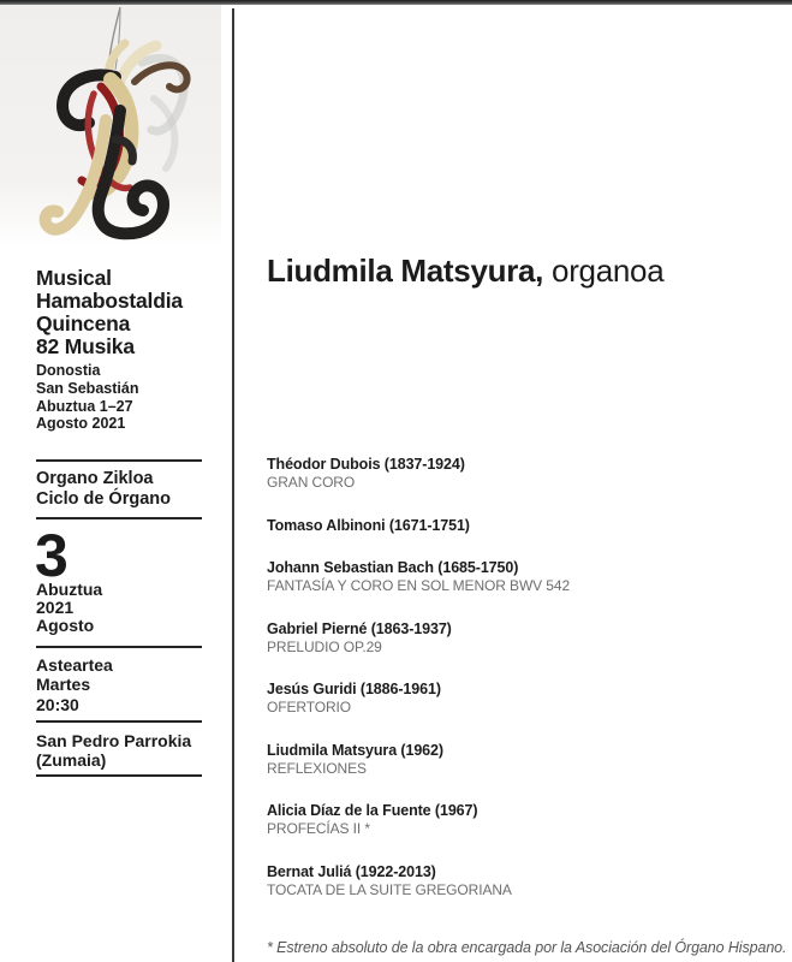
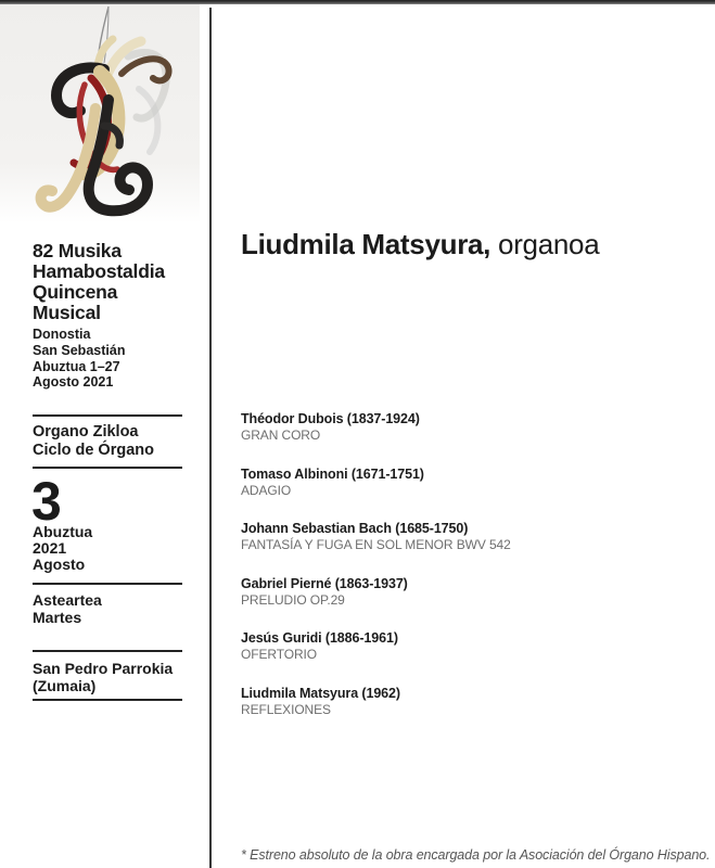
- Musical
+ 82 Musika
  Hamabostaldia
  Quincena
- 82 Musika
+ Musical
  Donostia
  San Sebastián
  Abuztua 1–27
  Agosto 2021
  Organo Zikloa
  Ciclo de Órgano
  3
  Abuztua
  2021
  Agosto
  Asteartea
  Martes
- 20:30
  San Pedro Parrokia
  (Zumaia)
  Liudmila Matsyura, organoa
  Théodor Dubois (1837-1924)
  GRAN CORO
  Tomaso Albinoni (1671-1751)
+ ADAGIO
  Johann Sebastian Bach (1685-1750)
- FANTASÍA Y CORO EN SOL MENOR BWV 542
+ FANTASÍA Y FUGA EN SOL MENOR BWV 542
  Gabriel Pierné (1863-1937)
  PRELUDIO OP.29
  Jesús Guridi (1886-1961)
  OFERTORIO
  Liudmila Matsyura (1962)
  REFLEXIONES
- Alicia Díaz de la Fuente (1967)
- PROFECÍAS II *
- Bernat Juliá (1922-2013)
- TOCATA DE LA SUITE GREGORIANA
  * Estreno absoluto de la obra encargada por la Asociación del Órgano Hispano.
